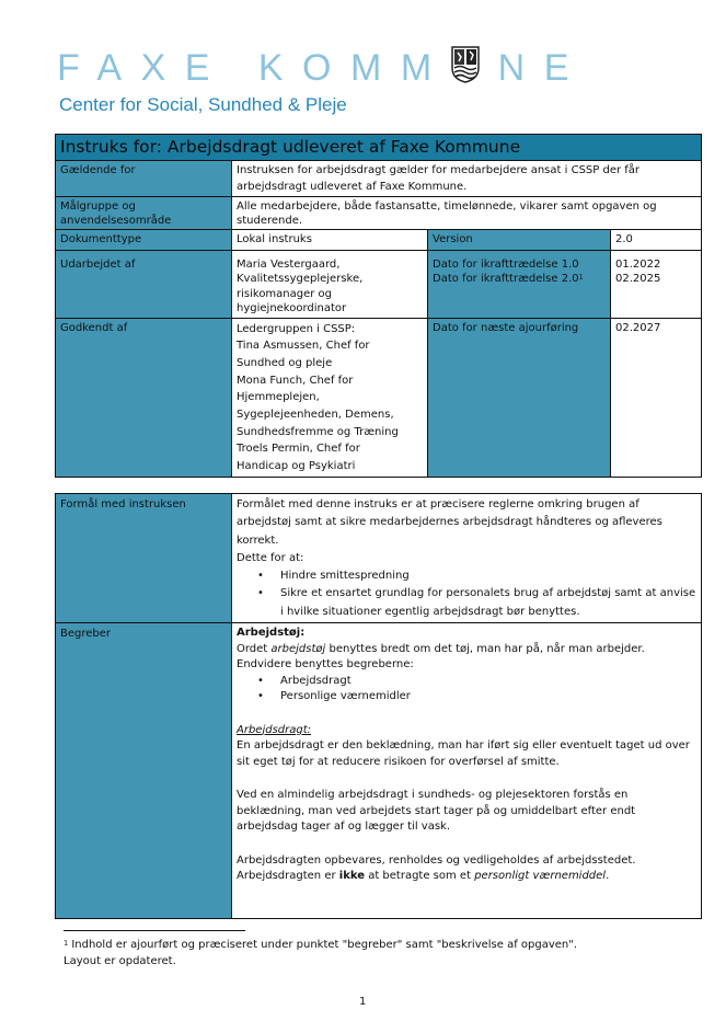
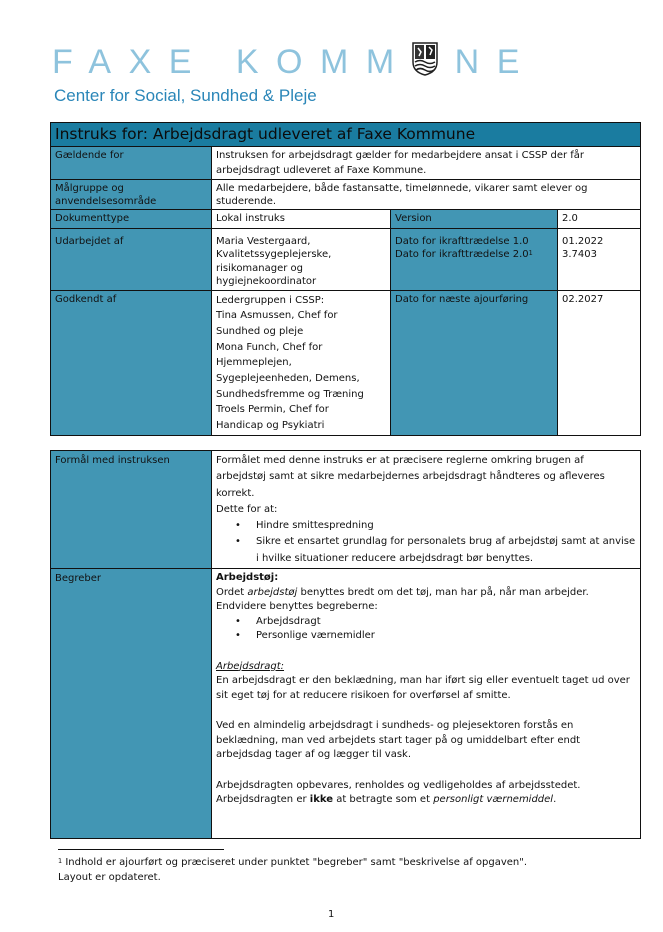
  FAXE KOMM NE
  Center for Social, Sundhed & Pleje
  Instruks for: Arbejdsdragt udleveret af Faxe Kommune
  Gældende for	Instruksen for arbejdsdragt gælder for medarbejdere ansat i CSSP der får arbejdsdragt udleveret af Faxe Kommune.
- Målgruppe og anvendelsesområde	Alle medarbejdere, både fastansatte, timelønnede, vikarer samt opgaven og studerende.
+ Målgruppe og anvendelsesområde	Alle medarbejdere, både fastansatte, timelønnede, vikarer samt elever og studerende.
  Dokumenttype	Lokal instruks	Version	2.0
- Udarbejdet af	Maria Vestergaard, Kvalitetssygeplejerske, risikomanager og hygiejnekoordinator	Dato for ikrafttrædelse 1.0 Dato for ikrafttrædelse 2.01	01.2022 02.2025
+ Udarbejdet af	Maria Vestergaard, Kvalitetssygeplejerske, risikomanager og hygiejnekoordinator	Dato for ikrafttrædelse 1.0 Dato for ikrafttrædelse 2.01	01.2022 3.7403
  Godkendt af	Ledergruppen i CSSP: Tina Asmussen, Chef for Sundhed og pleje Mona Funch, Chef for Hjemmeplejen, Sygeplejeenheden, Demens, Sundhedsfremme og Træning Troels Permin, Chef for Handicap og Psykiatri	Dato for næste ajourføring	02.2027
- Formål med instruksen	Formålet med denne instruks er at præcisere reglerne omkring brugen af arbejdstøj samt at sikre medarbejdernes arbejdsdragt håndteres og afleveres korrekt. Dette for at: Hindre smittespredning Sikre et ensartet grundlag for personalets brug af arbejdstøj samt at anvise i hvilke situationer egentlig arbejdsdragt bør benyttes.
+ Formål med instruksen	Formålet med denne instruks er at præcisere reglerne omkring brugen af arbejdstøj samt at sikre medarbejdernes arbejdsdragt håndteres og afleveres korrekt. Dette for at: Hindre smittespredning Sikre et ensartet grundlag for personalets brug af arbejdstøj samt at anvise i hvilke situationer reducere arbejdsdragt bør benyttes.
  Begreber	Arbejdstøj: Ordet arbejdstøj benyttes bredt om det tøj, man har på, når man arbejder. Endvidere benyttes begreberne: Arbejdsdragt Personlige værnemidler Arbejdsdragt: En arbejdsdragt er den beklædning, man har iført sig eller eventuelt taget ud over sit eget tøj for at reducere risikoen for overførsel af smitte. Ved en almindelig arbejdsdragt i sundheds- og plejesektoren forstås en beklædning, man ved arbejdets start tager på og umiddelbart efter endt arbejdsdag tager af og lægger til vask. Arbejdsdragten opbevares, renholdes og vedligeholdes af arbejdsstedet. Arbejdsdragten er ikke at betragte som et personligt værnemiddel.
  1 Indhold er ajourført og præciseret under punktet "begreber" samt "beskrivelse af opgaven".
  Layout er opdateret.
  1
